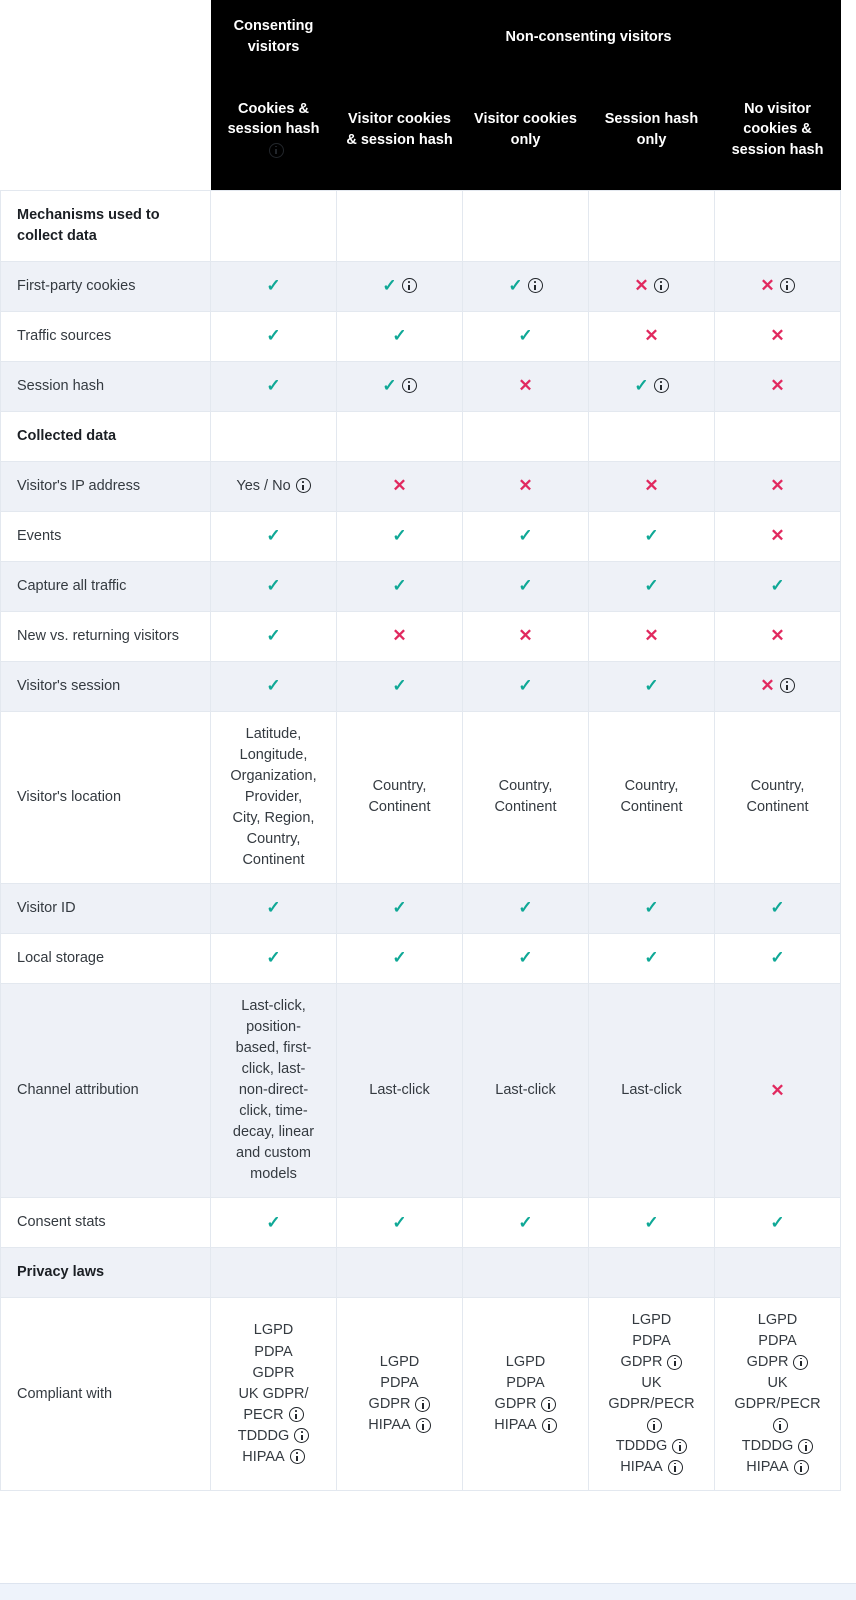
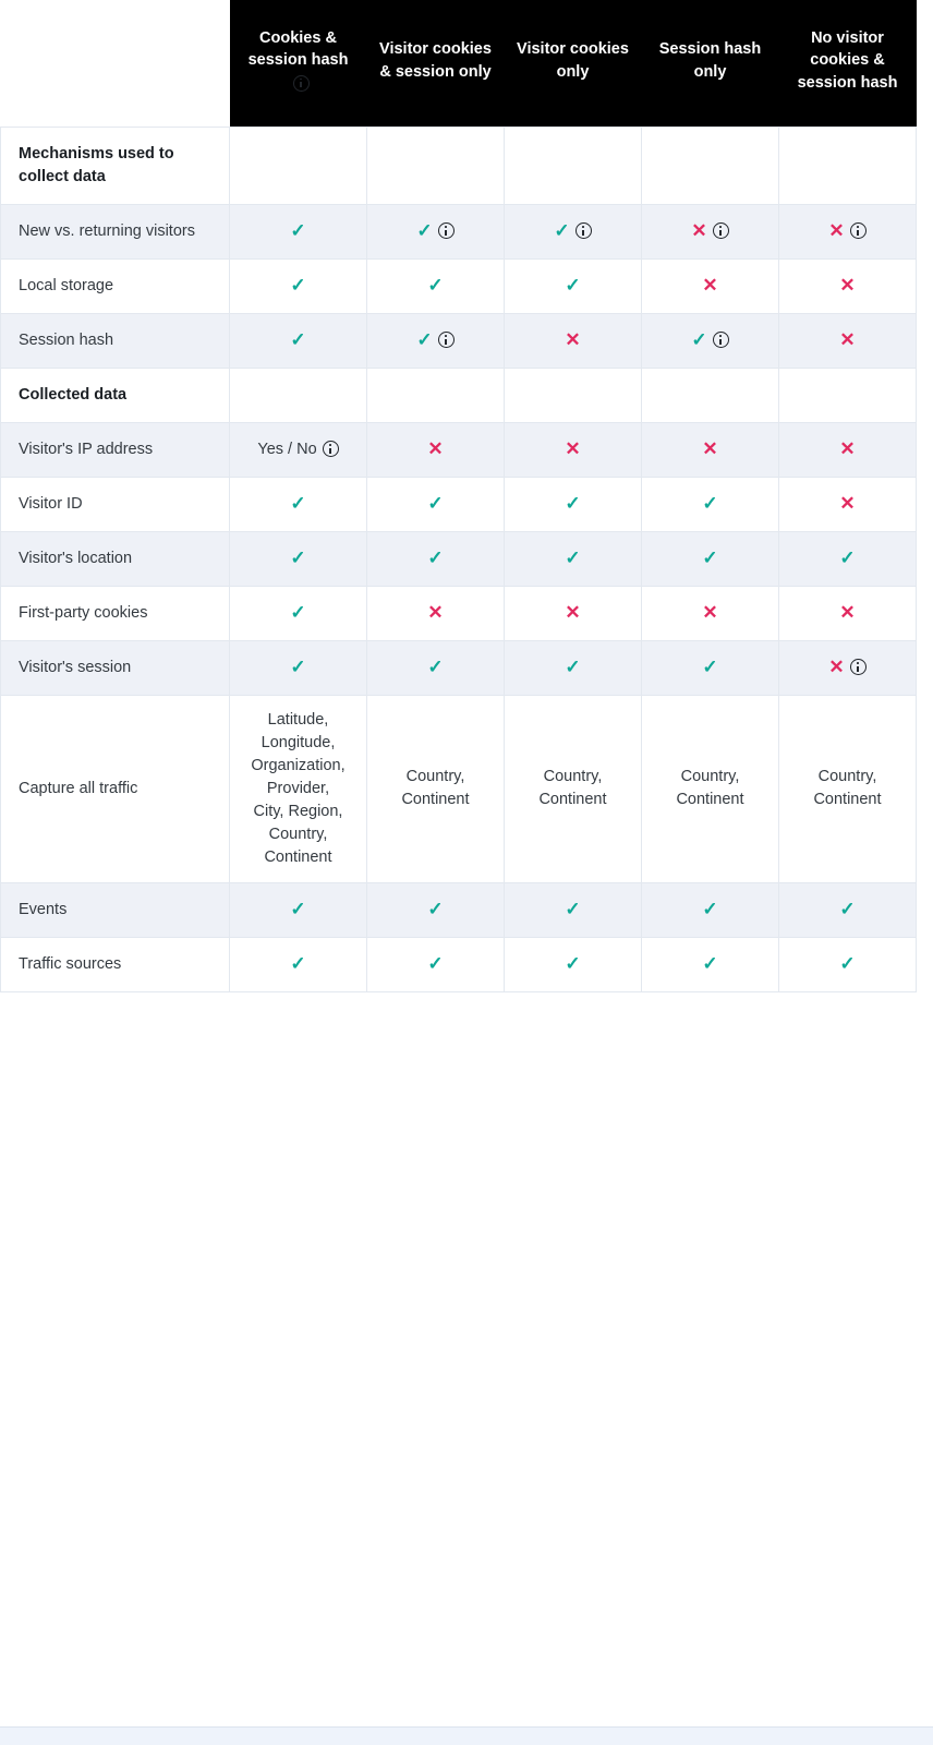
- 	Consenting visitors	Non-consenting visitors
- 	Cookies & session hash	Visitor cookies & session hash	Visitor cookies only	Session hash only	No visitor cookies & session hash
+ 	Cookies & session hash	Visitor cookies & session only	Visitor cookies only	Session hash only	No visitor cookies & session hash
  Mechanisms used to collect data
- First-party cookies	✓	✓	✓	✕	✕
+ New vs. returning visitors	✓	✓	✓	✕	✕
- Traffic sources	✓	✓	✓	✕	✕
+ Local storage	✓	✓	✓	✕	✕
  Session hash	✓	✓	✕	✓	✕
  Collected data
  Visitor's IP address	Yes / No	✕	✕	✕	✕
- Events	✓	✓	✓	✓	✕
+ Visitor ID	✓	✓	✓	✓	✕
- Capture all traffic	✓	✓	✓	✓	✓
+ Visitor's location	✓	✓	✓	✓	✓
- New vs. returning visitors	✓	✕	✕	✕	✕
+ First-party cookies	✓	✕	✕	✕	✕
  Visitor's session	✓	✓	✓	✓	✕
- Visitor's location	Latitude,Longitude,Organization,Provider,City, Region,Country,Continent	Country,Continent	Country,Continent	Country,Continent	Country,Continent
+ Capture all traffic	Latitude,Longitude,Organization,Provider,City, Region,Country,Continent	Country,Continent	Country,Continent	Country,Continent	Country,Continent
- Visitor ID	✓	✓	✓	✓	✓
+ Events	✓	✓	✓	✓	✓
- Local storage	✓	✓	✓	✓	✓
+ Traffic sources	✓	✓	✓	✓	✓
- Channel attribution	Last-click,position-based, first-click, last-non-direct-click, time-decay, linearand custommodels	Last-click	Last-click	Last-click	✕
- Consent stats	✓	✓	✓	✓	✓
- Privacy laws
- Compliant with	LGPDPDPAGDPRUK GDPR/PECRTDDDGHIPAA	LGPDPDPAGDPRHIPAA	LGPDPDPAGDPRHIPAA	LGPDPDPAGDPRUKGDPR/PECRTDDDGHIPAA	LGPDPDPAGDPRUKGDPR/PECRTDDDGHIPAA
